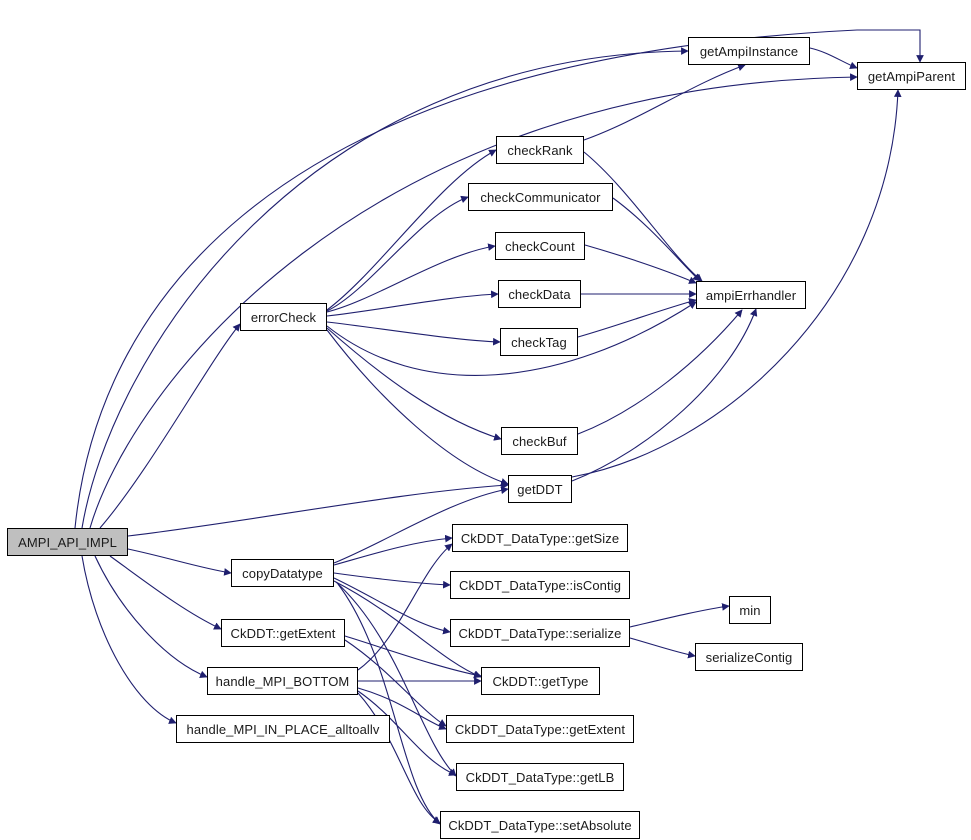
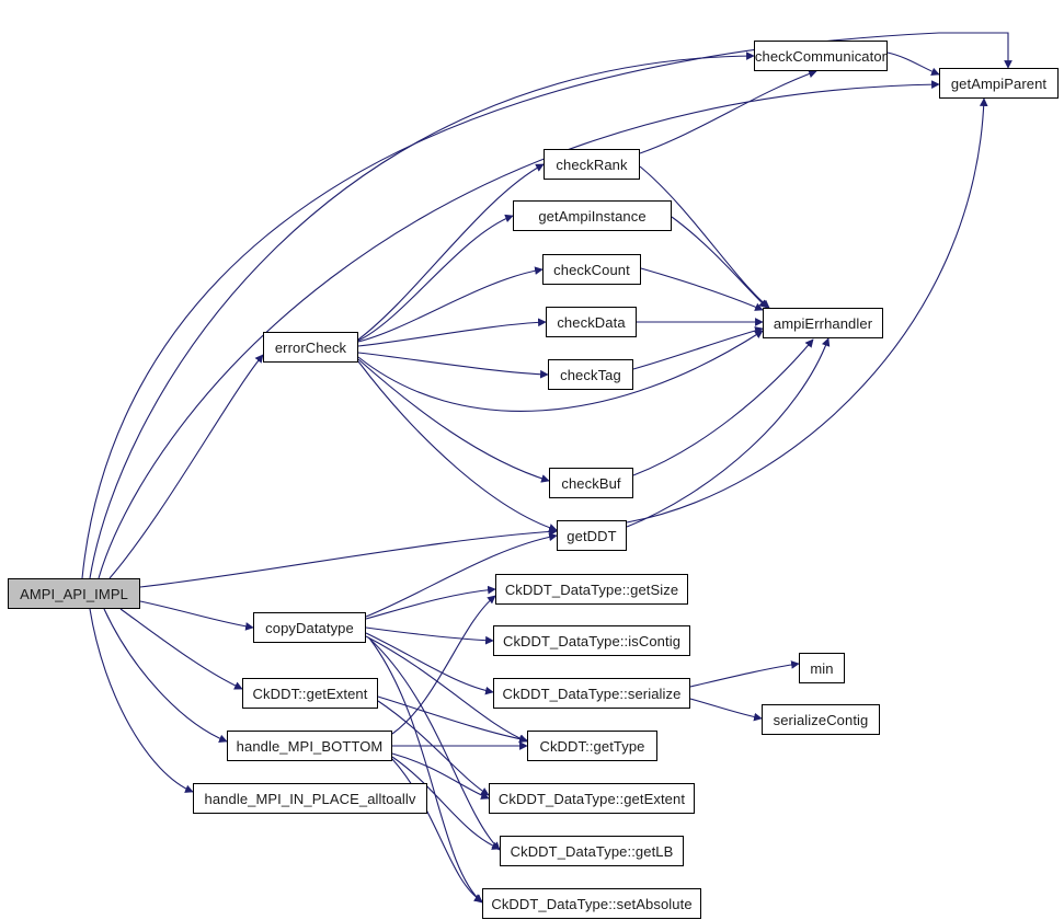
  AMPI_API_IMPL
- getAmpiInstance
+ checkCommunicator
  getAmpiParent
  checkRank
- checkCommunicator
+ getAmpiInstance
  checkCount
  checkData
  checkTag
  errorCheck
  ampiErrhandler
  checkBuf
  getDDT
  copyDatatype
  CkDDT::getExtent
  handle_MPI_BOTTOM
  handle_MPI_IN_PLACE_alltoallv
  CkDDT_DataType::getSize
  CkDDT_DataType::isContig
  CkDDT_DataType::serialize
  CkDDT::getType
  CkDDT_DataType::getExtent
  CkDDT_DataType::getLB
  CkDDT_DataType::setAbsolute
  min
  serializeContig
